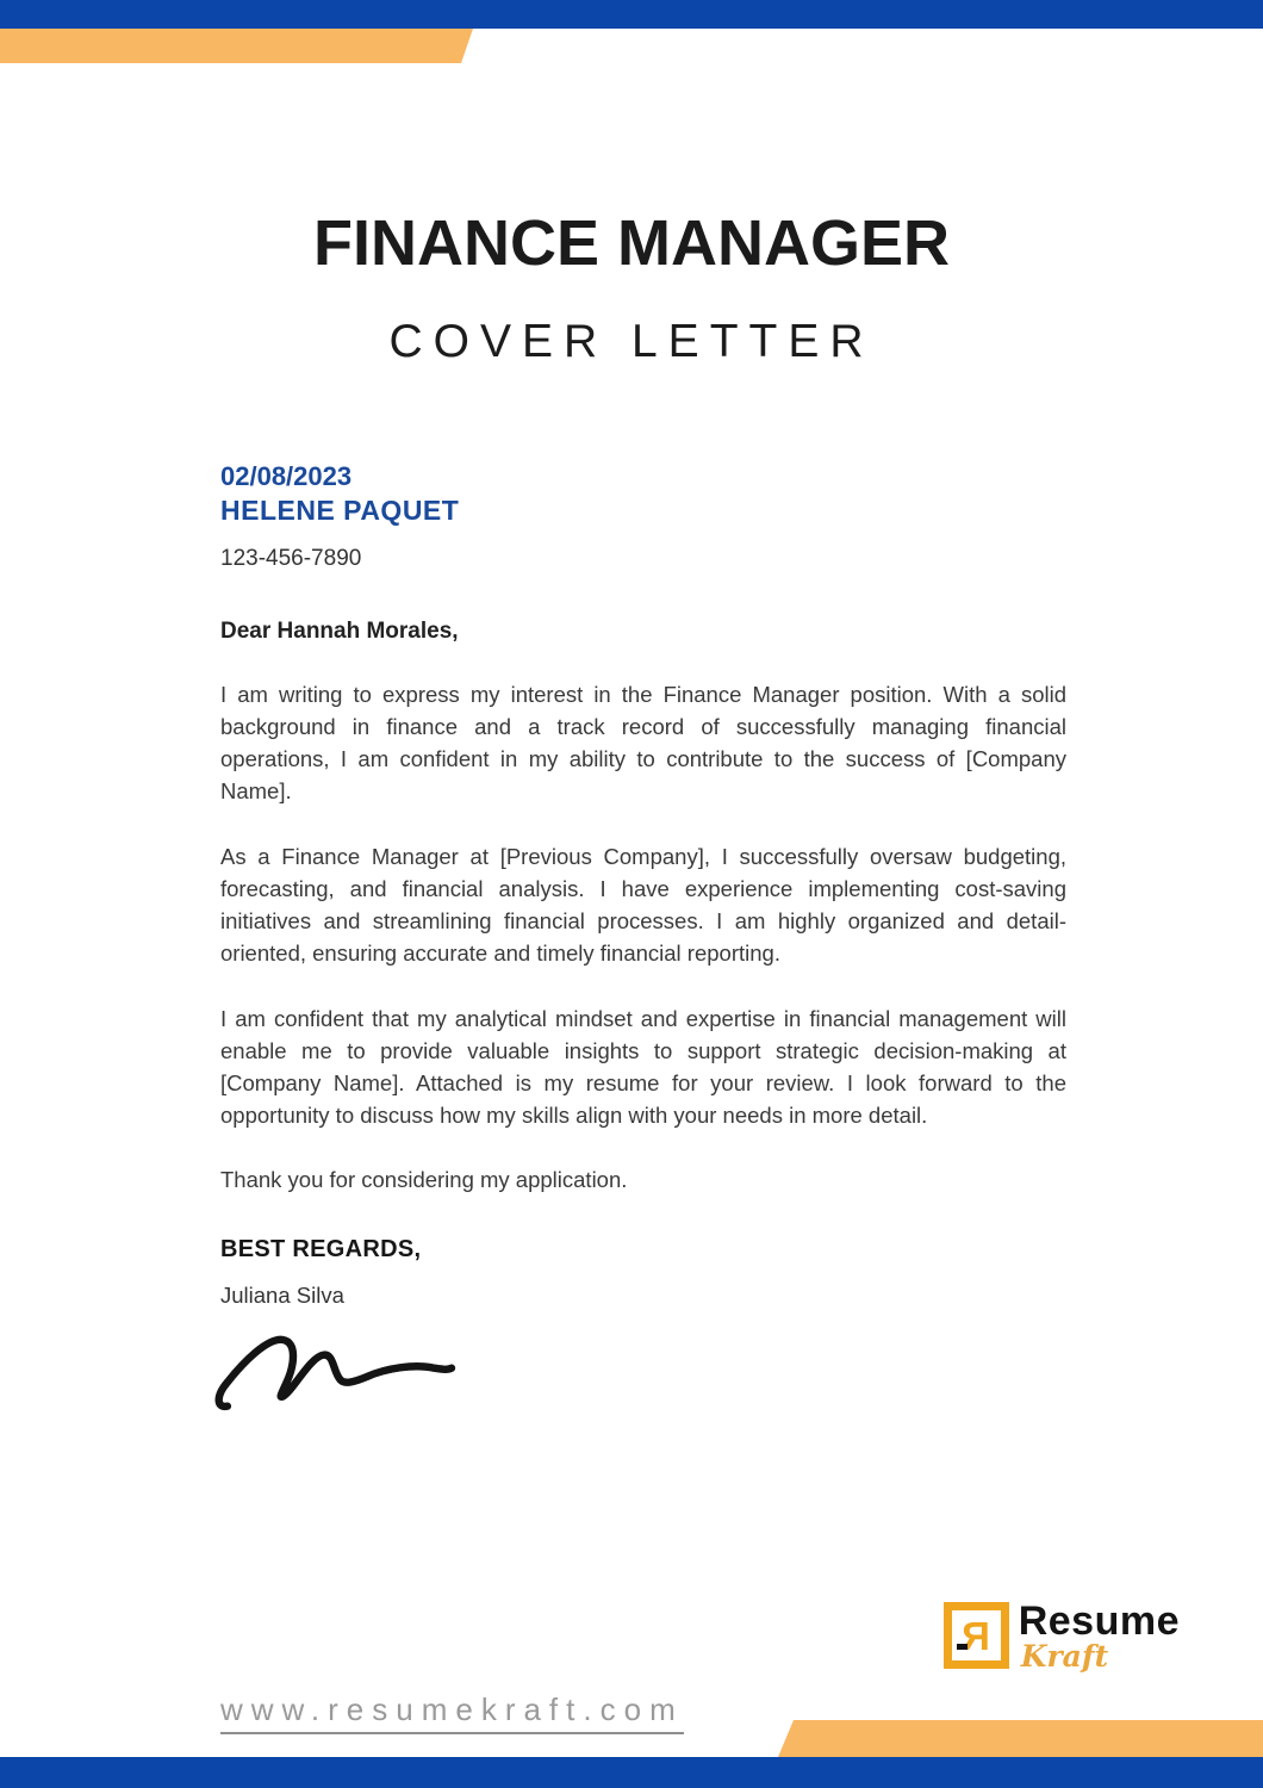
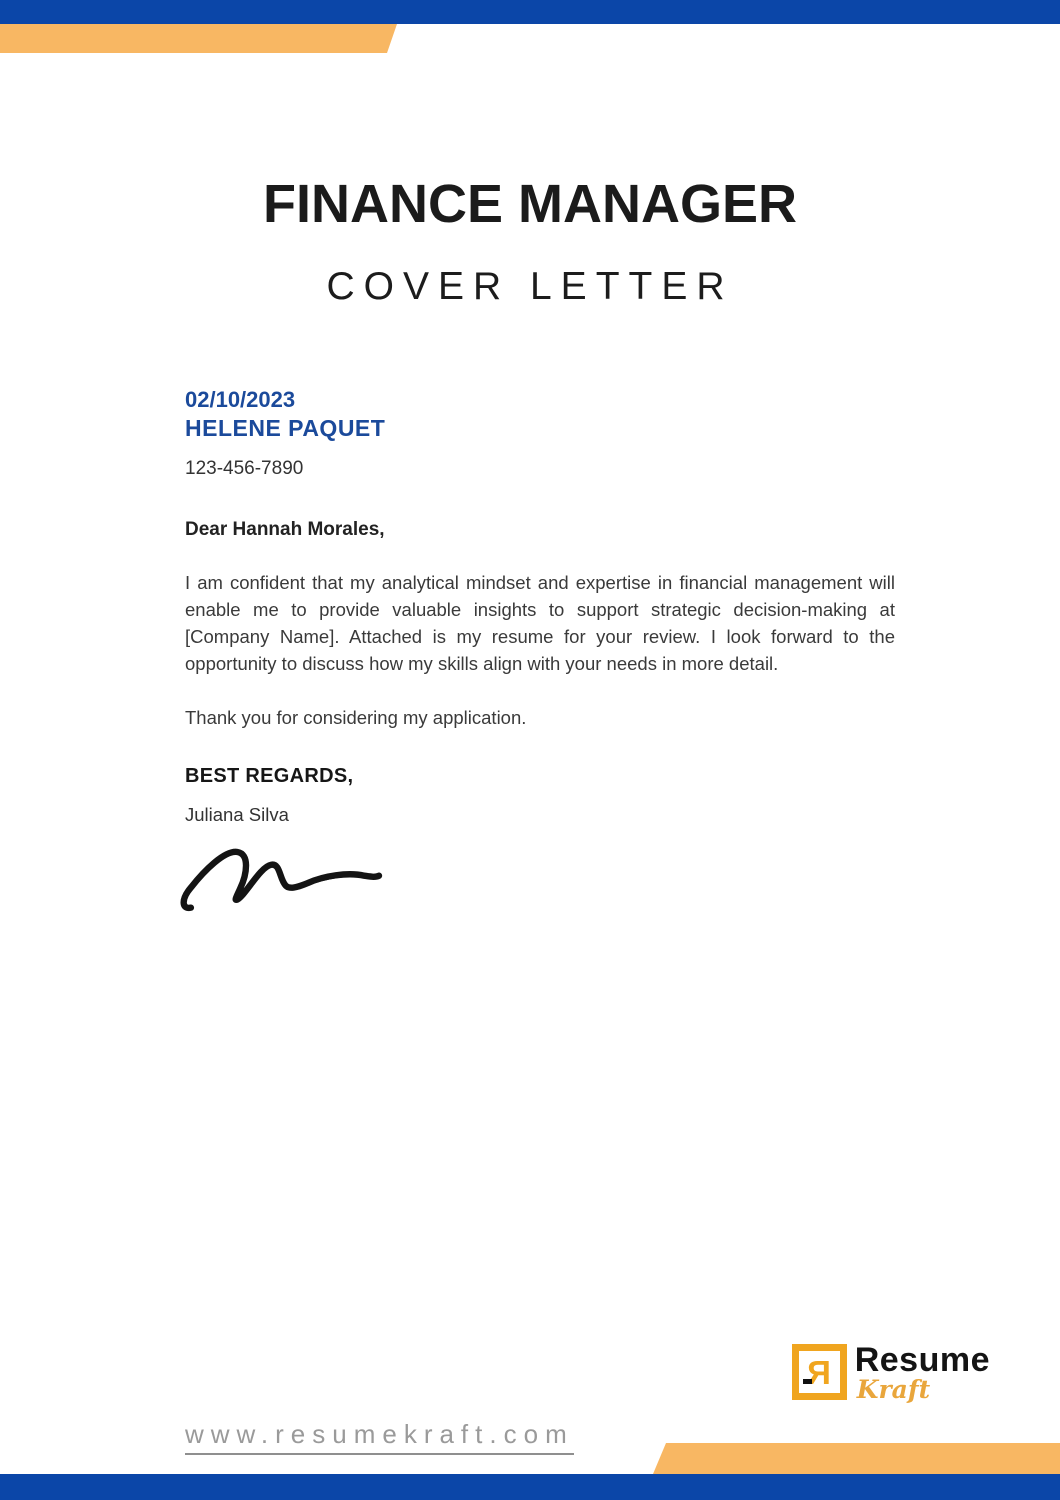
  FINANCE MANAGER
  COVER LETTER
- 02/08/2023
+ 02/10/2023
  HELENE PAQUET
  123-456-7890
  Dear Hannah Morales,
- I am writing to express my interest in the Finance Manager position. With a solid background in finance and a track record of successfully managing financial operations, I am confident in my ability to contribute to the success of [Company Name].
- As a Finance Manager at [Previous Company], I successfully oversaw budgeting, forecasting, and financial analysis. I have experience implementing cost-saving initiatives and streamlining financial processes. I am highly organized and detail-oriented, ensuring accurate and timely financial reporting.
  I am confident that my analytical mindset and expertise in financial management will enable me to provide valuable insights to support strategic decision-making at [Company Name]. Attached is my resume for your review. I look forward to the opportunity to discuss how my skills align with your needs in more detail.
  Thank you for considering my application.
  BEST REGARDS,
  Juliana Silva
  Resume
  Kraft
  www.resumekraft.com
